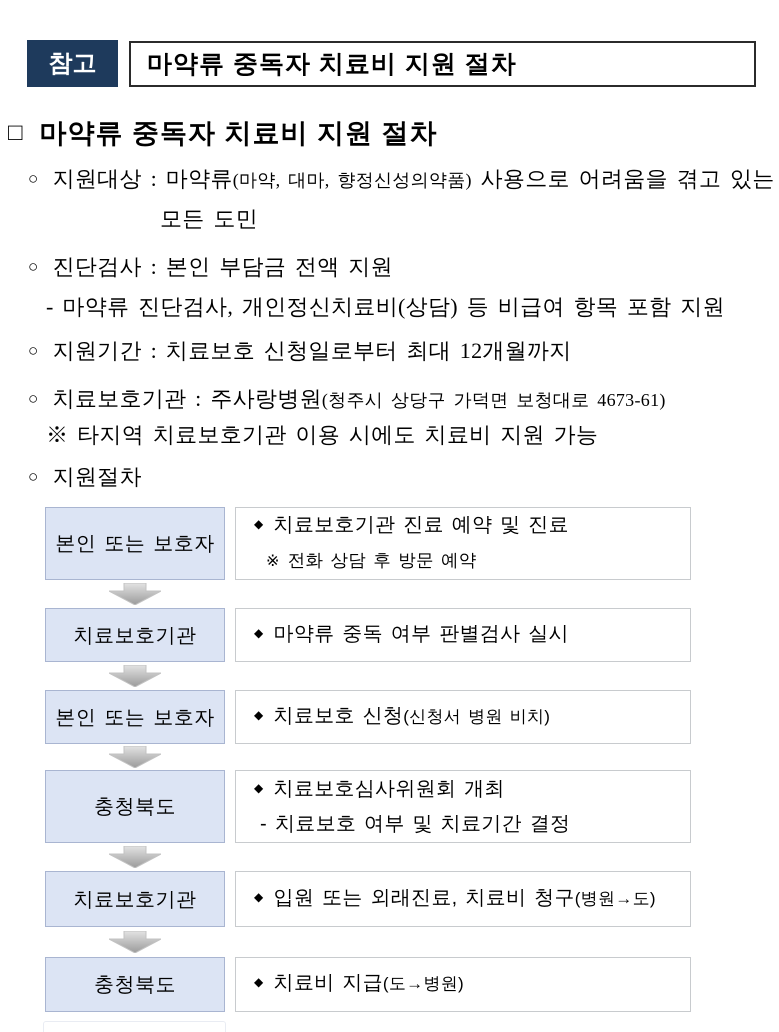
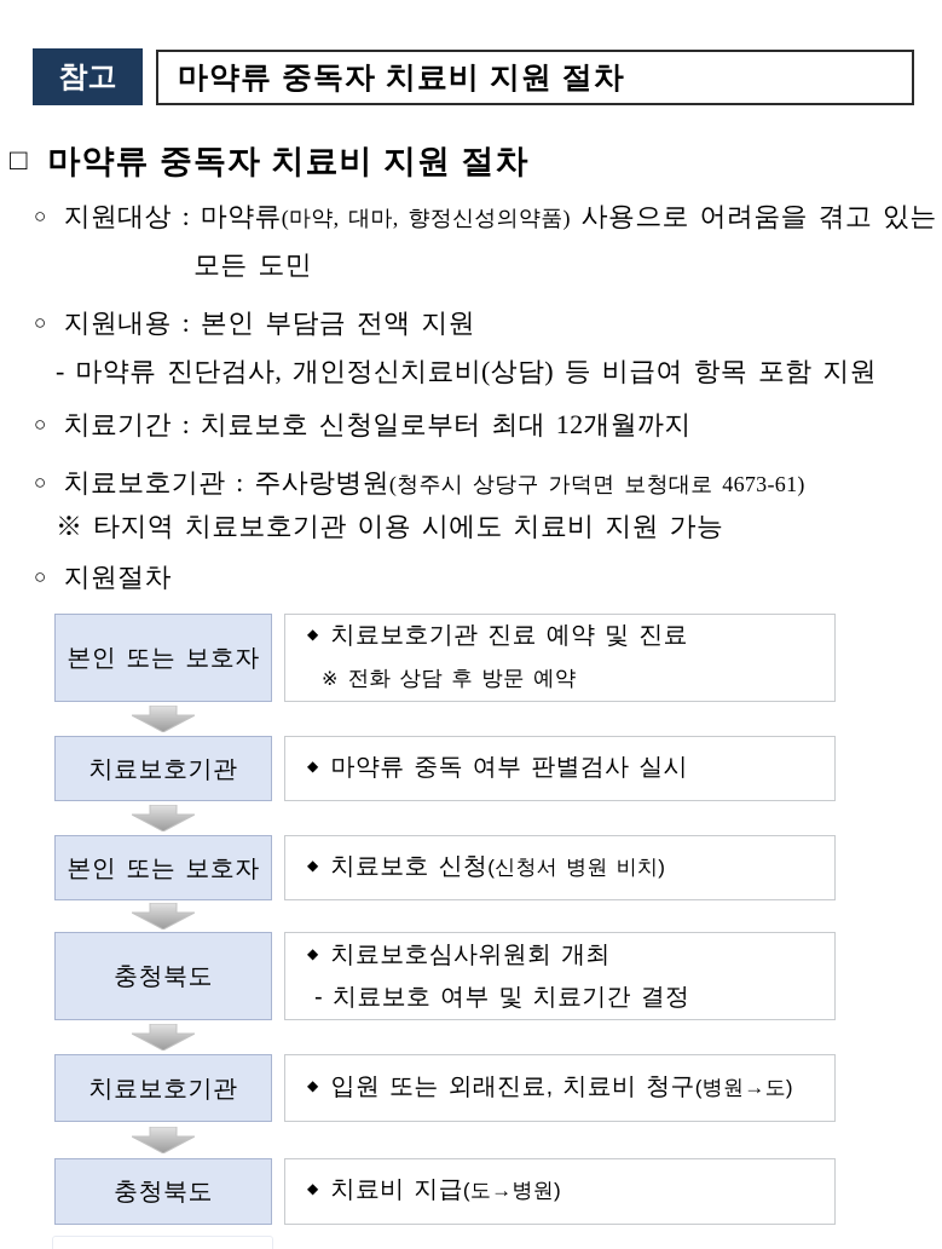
  참고
  마약류 중독자 치료비 지원 절차
  □ 마약류 중독자 치료비 지원 절차
  ○ 지원대상 : 마약류(마약, 대마, 향정신성의약품) 사용으로 어려움을 겪고 있는
  모든 도민
- ○ 진단검사 : 본인 부담금 전액 지원
+ ○ 지원내용 : 본인 부담금 전액 지원
  - 마약류 진단검사, 개인정신치료비(상담) 등 비급여 항목 포함 지원
- ○ 지원기간 : 치료보호 신청일로부터 최대 12개월까지
+ ○ 치료기간 : 치료보호 신청일로부터 최대 12개월까지
  ○ 치료보호기관 : 주사랑병원(청주시 상당구 가덕면 보청대로 4673-61)
  ※ 타지역 치료보호기관 이용 시에도 치료비 지원 가능
  ○ 지원절차
  본인 또는 보호자
  ◆ 치료보호기관 진료 예약 및 진료
  ※ 전화 상담 후 방문 예약
  치료보호기관
  ◆ 마약류 중독 여부 판별검사 실시
  본인 또는 보호자
  ◆ 치료보호 신청(신청서 병원 비치)
  충청북도
  ◆ 치료보호심사위원회 개최
  - 치료보호 여부 및 치료기간 결정
  치료보호기관
  ◆ 입원 또는 외래진료, 치료비 청구(병원→도)
  충청북도
  ◆ 치료비 지급(도→병원)
